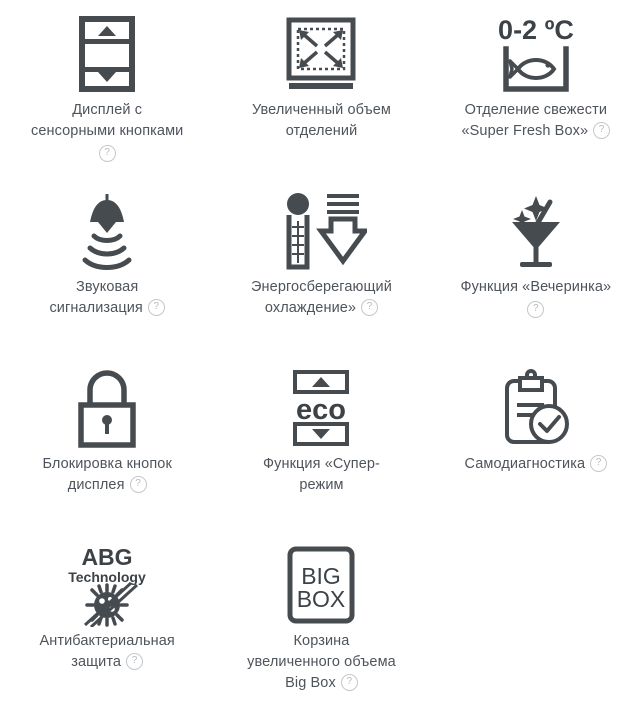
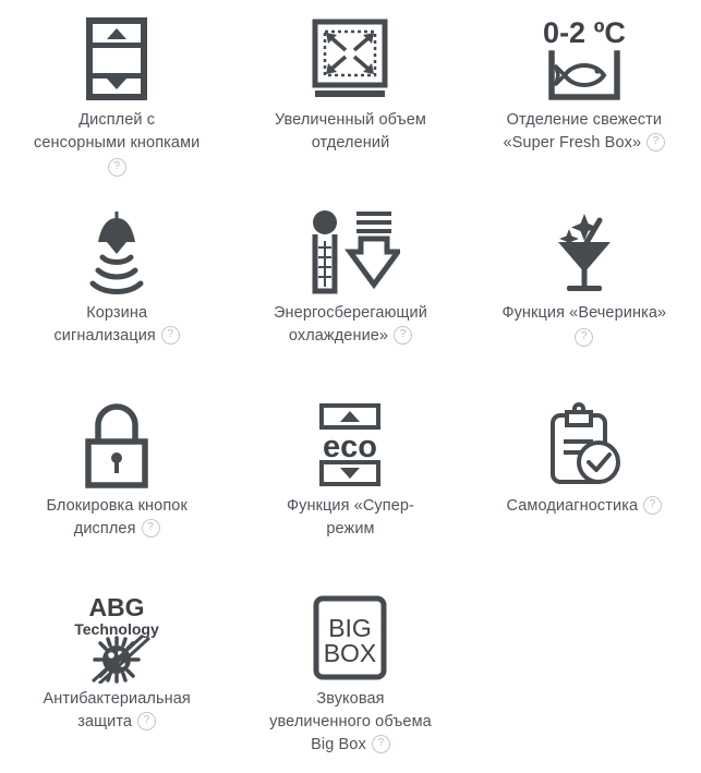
  Дисплей с
  сенсорными кнопками
  ?
  Увеличенный объем
  отделений
  0-2 ºC
  Отделение свежести
  «Super Fresh Box» ?
- Звуковая
+ Корзина
  сигнализация ?
  Энергосберегающий
  охлаждение» ?
  Функция «Вечеринка»
  ?
  Блокировка кнопок
  дисплея ?
  eco
  Функция «Супер-
  режим
  Самодиагностика ?
  ABG
  Technology
  Антибактериальная
  защита ?
  BIG
  BOX
- Корзина
+ Звуковая
  увеличенного объема
  Big Box ?
